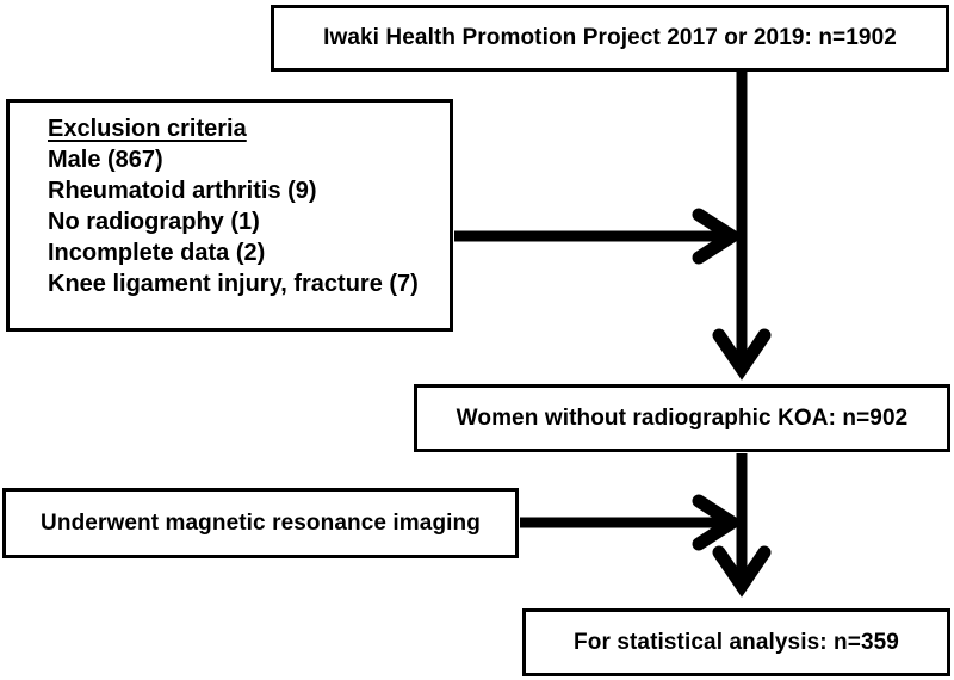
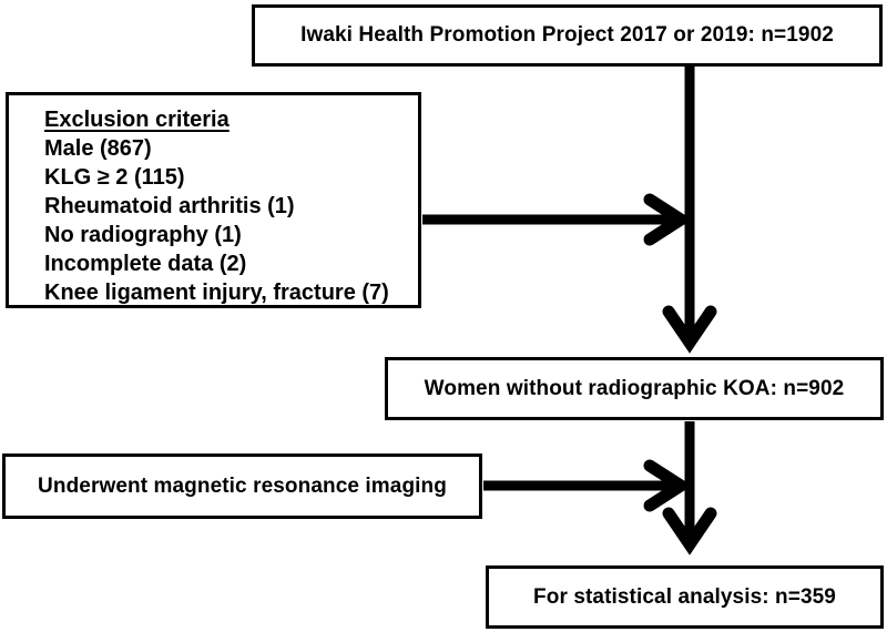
  Iwaki Health Promotion Project 2017 or 2019: n=1902
  Exclusion criteria
  Male (867)
+ KLG ≥ 2 (115)
- Rheumatoid arthritis (9)
+ Rheumatoid arthritis (1)
  No radiography (1)
  Incomplete data (2)
  Knee ligament injury, fracture (7)
  Women without radiographic KOA: n=902
  Underwent magnetic resonance imaging
  For statistical analysis: n=359
